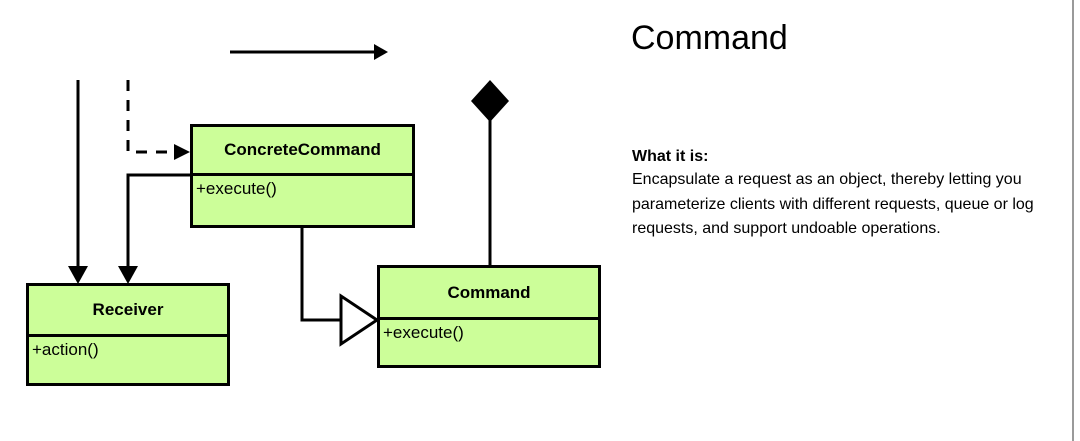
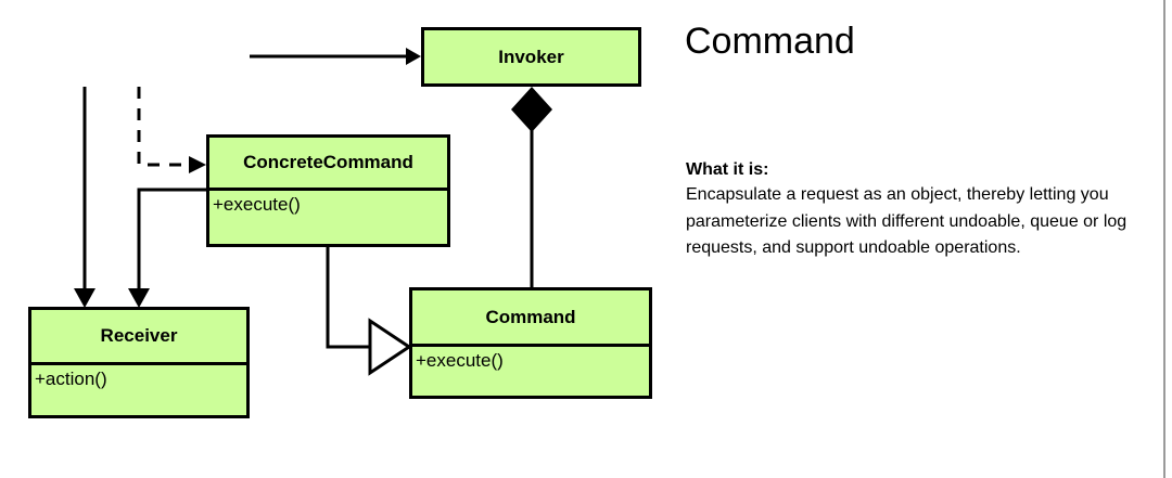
+ Invoker
  ConcreteCommand
  +execute()
  Receiver
  +action()
  Command
  +execute()
  Command
  What it is:
- Encapsulate a request as an object, thereby letting you parameterize clients with different requests, queue or log requests, and support undoable operations.
+ Encapsulate a request as an object, thereby letting you parameterize clients with different undoable, queue or log requests, and support undoable operations.
